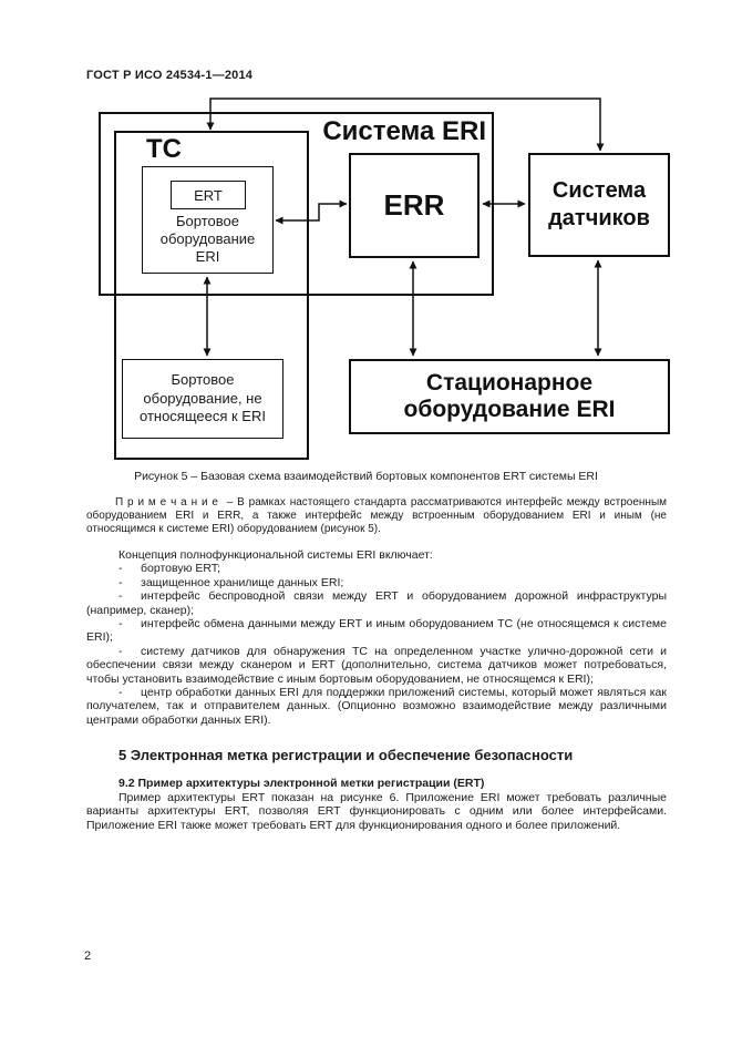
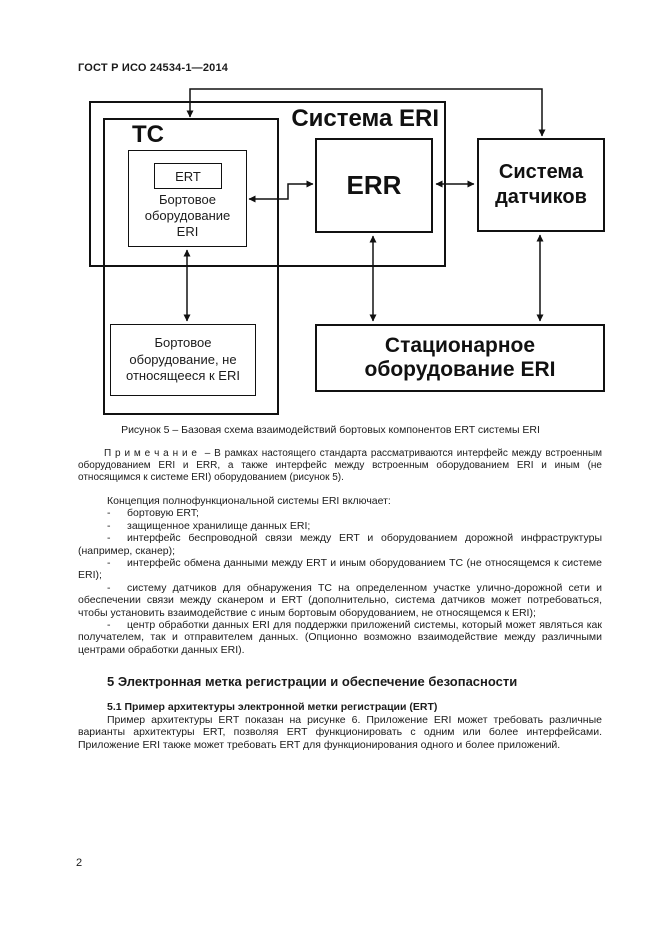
  ГОСТ Р ИСО 24534-1—2014
  Система ERI
  ТС
  ERT
  Бортовое
  оборудование
  ERI
  ERR
  Система
  датчиков
  Бортовое
  оборудование, не
  относящееся к ERI
  Стационарное
  оборудование ERI
  Рисунок 5 – Базовая схема взаимодействий бортовых компонентов ERT системы ERI
  П р и м е ч а н и е – В рамках настоящего стандарта рассматриваются интерфейс между встроенным оборудованием ERI и ERR, а также интерфейс между встроенным оборудованием ERI и иным (не относящимся к системе ERI) оборудованием (рисунок 5).
  Концепция полнофункциональной системы ERI включает:
  - бортовую ERT;
  - защищенное хранилище данных ERI;
  - интерфейс беспроводной связи между ERT и оборудованием дорожной инфраструктуры (например, сканер);
  - интерфейс обмена данными между ERT и иным оборудованием ТС (не относящемся к системе ERI);
  - систему датчиков для обнаружения ТС на определенном участке улично-дорожной сети и обеспечении связи между сканером и ERT (дополнительно, система датчиков может потребоваться, чтобы установить взаимодействие с иным бортовым оборудованием, не относящемся к ERI);
  - центр обработки данных ERI для поддержки приложений системы, который может являться как получателем, так и отправителем данных. (Опционно возможно взаимодействие между различными центрами обработки данных ERI).
  5 Электронная метка регистрации и обеспечение безопасности
- 9.2 Пример архитектуры электронной метки регистрации (ERT)
+ 5.1 Пример архитектуры электронной метки регистрации (ERT)
  Пример архитектуры ERT показан на рисунке 6. Приложение ERI может требовать различные варианты архитектуры ERT, позволяя ERT функционировать с одним или более интерфейсами. Приложение ERI также может требовать ERT для функционирования одного и более приложений.
  2
